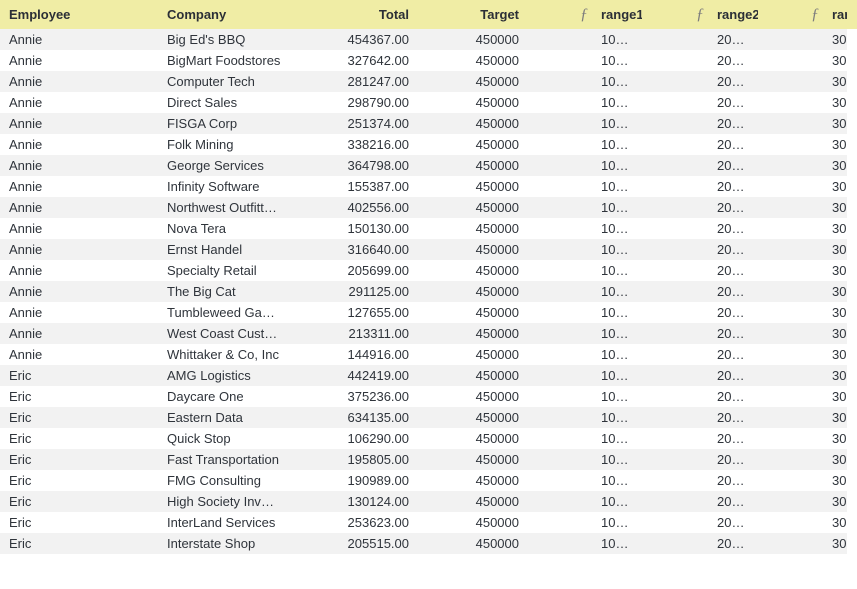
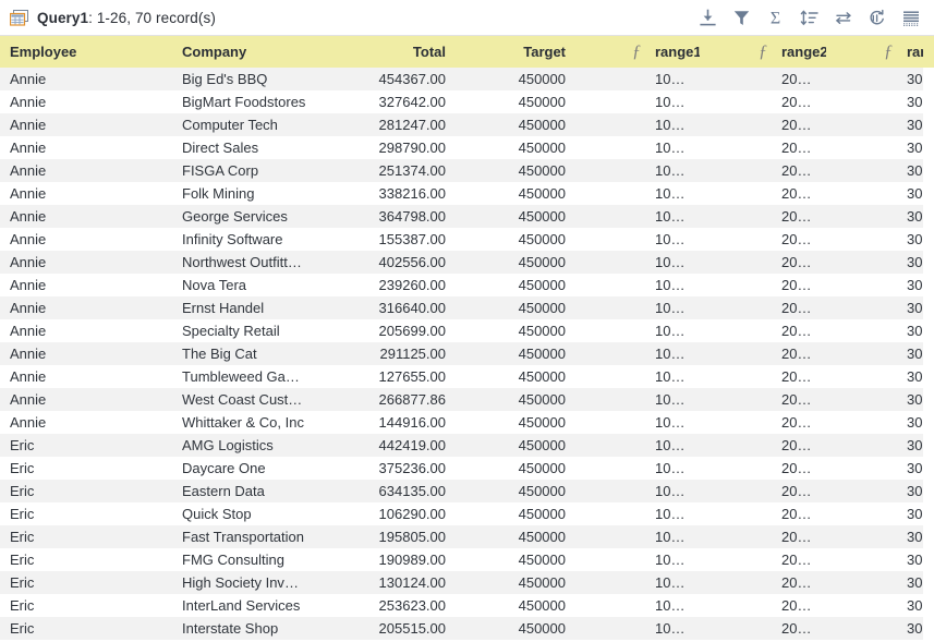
+ Query1: 1-26, 70 record(s)
+ Σ
  Employee	Company	Total	Target	ƒ	range1	ƒ	range2	ƒ	ra
  Annie	Big Ed's BBQ	454367.00	450000		100000		200000		30
  Annie	BigMart Foodstores	327642.00	450000		100000		200000		30
  Annie	Computer Tech	281247.00	450000		100000		200000		30
  Annie	Direct Sales	298790.00	450000		100000		200000		30
  Annie	FISGA Corp	251374.00	450000		100000		200000		30
  Annie	Folk Mining	338216.00	450000		100000		200000		30
  Annie	George Services	364798.00	450000		100000		200000		30
  Annie	Infinity Software	155387.00	450000		100000		200000		30
  Annie	Northwest Outfitters	402556.00	450000		100000		200000		30
- Annie	Nova Tera	150130.00	450000		100000		200000		30
+ Annie	Nova Tera	239260.00	450000		100000		200000		30
  Annie	Ernst Handel	316640.00	450000		100000		200000		30
  Annie	Specialty Retail	205699.00	450000		100000		200000		30
  Annie	The Big Cat	291125.00	450000		100000		200000		30
  Annie	Tumbleweed Gaming	127655.00	450000		100000		200000		30
- Annie	West Coast Customs	213311.00	450000		100000		200000		30
+ Annie	West Coast Customs	266877.86	450000		100000		200000		30
  Annie	Whittaker & Co, Inc	144916.00	450000		100000		200000		30
  Eric	AMG Logistics	442419.00	450000		100000		200000		30
  Eric	Daycare One	375236.00	450000		100000		200000		30
  Eric	Eastern Data	634135.00	450000		100000		200000		30
  Eric	Quick Stop	106290.00	450000		100000		200000		30
  Eric	Fast Transportation	195805.00	450000		100000		200000		30
  Eric	FMG Consulting	190989.00	450000		100000		200000		30
  Eric	High Society Investm	130124.00	450000		100000		200000		30
  Eric	InterLand Services	253623.00	450000		100000		200000		30
  Eric	Interstate Shop	205515.00	450000		100000		200000		30
